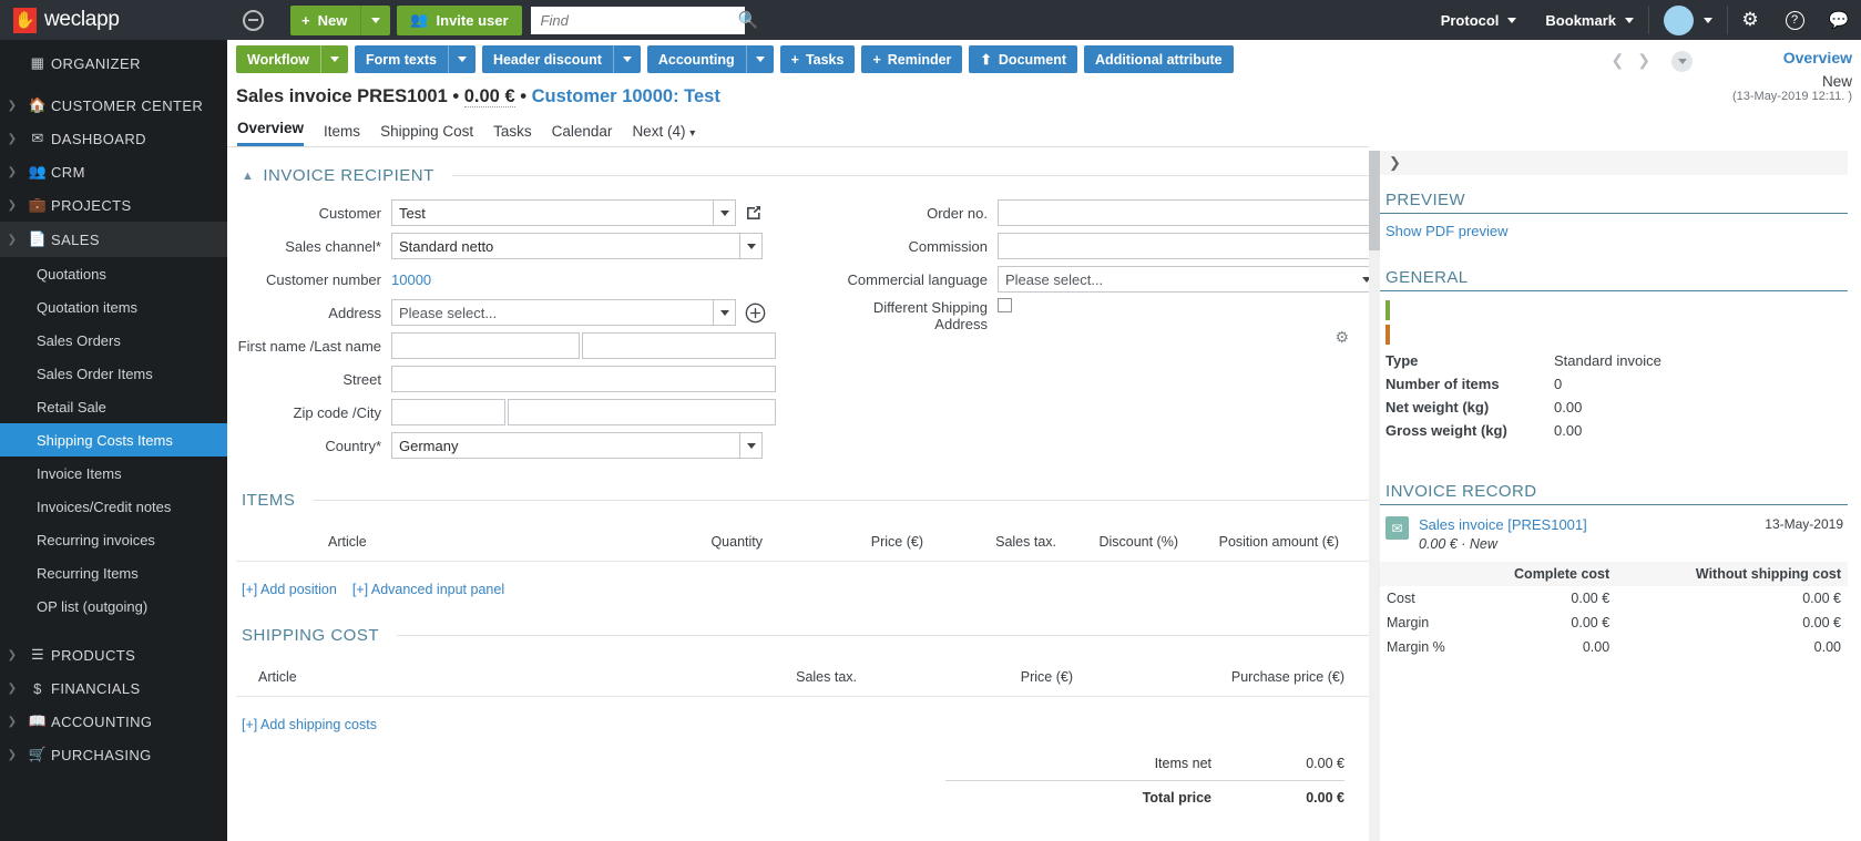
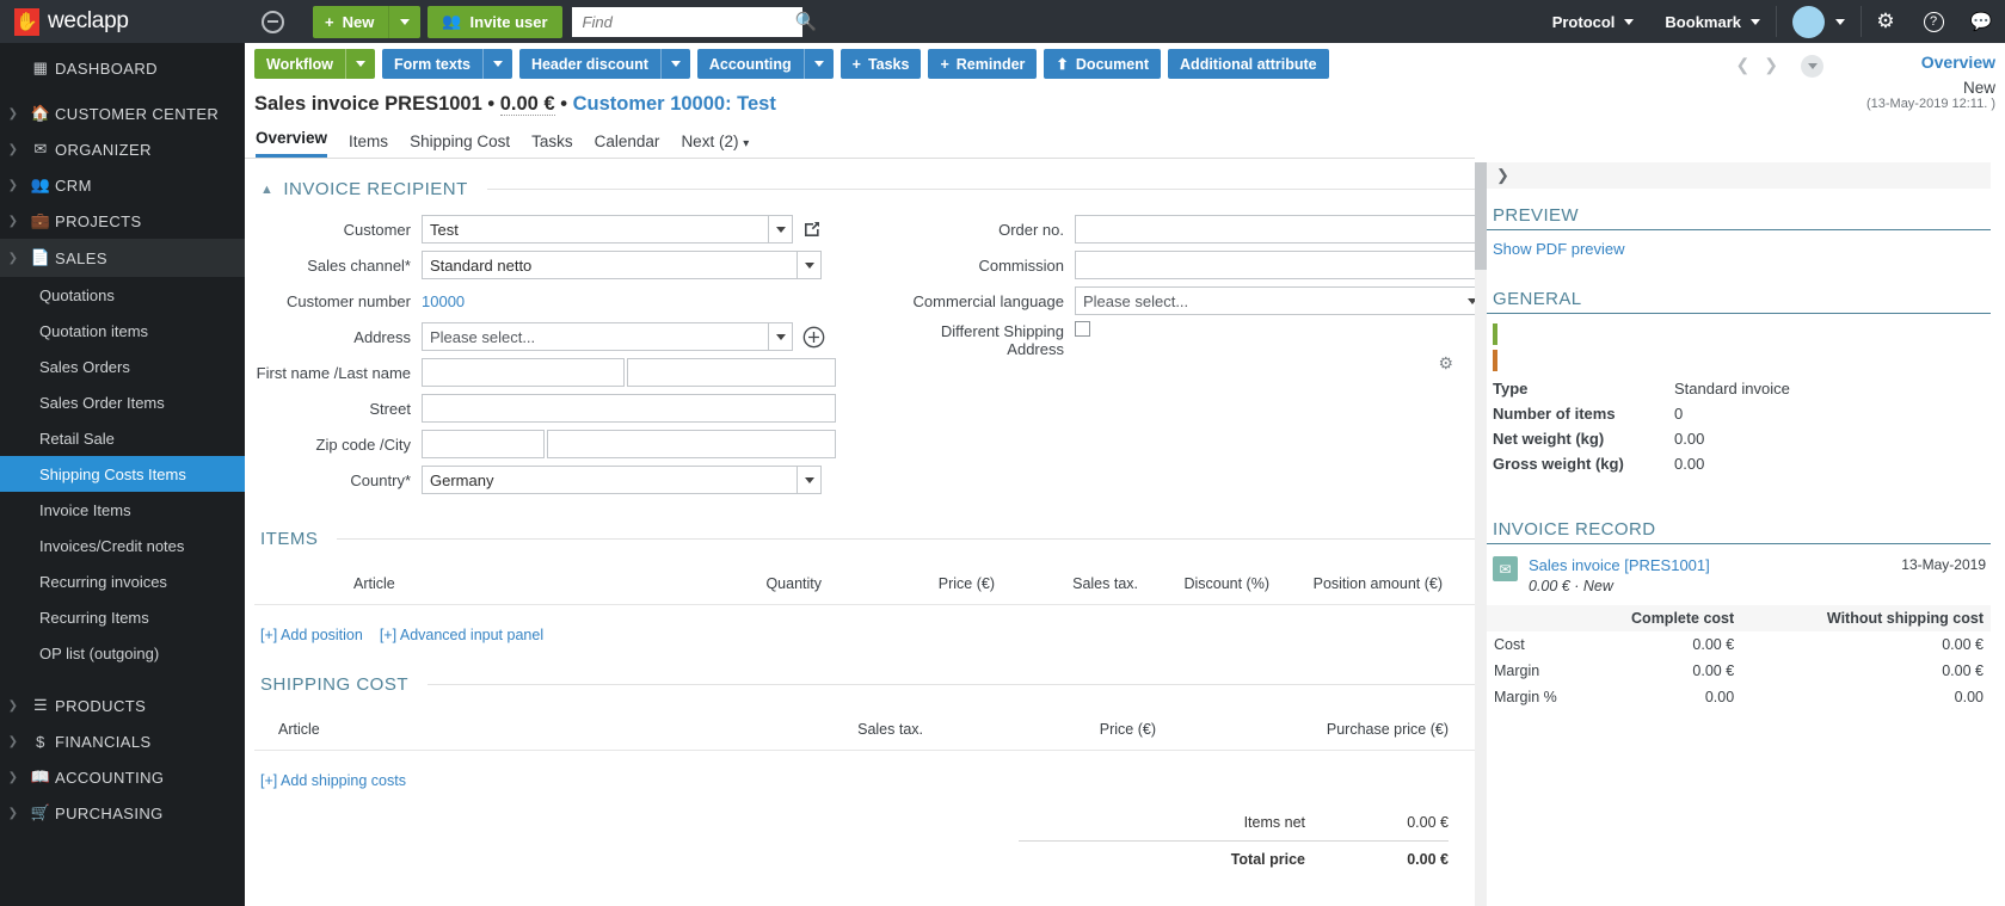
  ✋
  weclapp
  +
  New
  👥
  Invite user
  Find
  🔍
  Protocol
  Bookmark
  ⚙
  ?
  💬
  ▦
- ORGANIZER
+ DASHBOARD
  ❯
  🏠
  CUSTOMER CENTER
  ❯
  ✉
- DASHBOARD
+ ORGANIZER
  ❯
  👥
  CRM
  ❯
  💼
  PROJECTS
  ❯
  📄
  SALES
  Quotations
  Quotation items
  Sales Orders
  Sales Order Items
  Retail Sale
  Shipping Costs Items
  Invoice Items
  Invoices/Credit notes
  Recurring invoices
  Recurring Items
  OP list (outgoing)
  ❯
  ☰
  PRODUCTS
  ❯
  $
  FINANCIALS
  ❯
  📖
  ACCOUNTING
  ❯
  🛒
  PURCHASING
  Workflow
  Form texts
  Header discount
  Accounting
  +
  Tasks
  +
  Reminder
  ⬆
  Document
  Additional attribute
  Sales invoice PRES1001 • 0.00 € • Customer 10000: Test
  Overview
  Items
  Shipping Cost
  Tasks
  Calendar
- Next (4) ▾
+ Next (2) ▾
  ▲
  INVOICE RECIPIENT
  ⚙
  Customer
  Test
  Sales channel*
  Standard netto
  Customer number
  10000
  Address
  Please select...
  First name /Last name
  Street
  Zip code /City
  Country*
  Germany
  Order no.
  Commission
  Commercial language
  Please select...
  Different Shipping Address
  ITEMS
  Article
  Quantity
  Price (€)
  Sales tax.
  Discount (%)
  Position amount (€)
  [+] Add position
  [+] Advanced input panel
  SHIPPING COST
  Article
  Sales tax.
  Price (€)
  Purchase price (€)
  [+] Add shipping costs
  Items net
  0.00 €
  Total price
  0.00 €
  ❮
  ❯
  Overview
  New
  (13-May-2019 12:11. )
  ❯
  PREVIEW
  Show PDF preview
  GENERAL
  Type
  Standard invoice
  Number of items
  0
  Net weight (kg)
  0.00
  Gross weight (kg)
  0.00
  INVOICE RECORD
  Sales invoice [PRES1001]
  0.00 € · New
  13-May-2019
  	Complete cost	Without shipping cost
  Cost	0.00 €	0.00 €
  Margin	0.00 €	0.00 €
  Margin %	0.00	0.00
